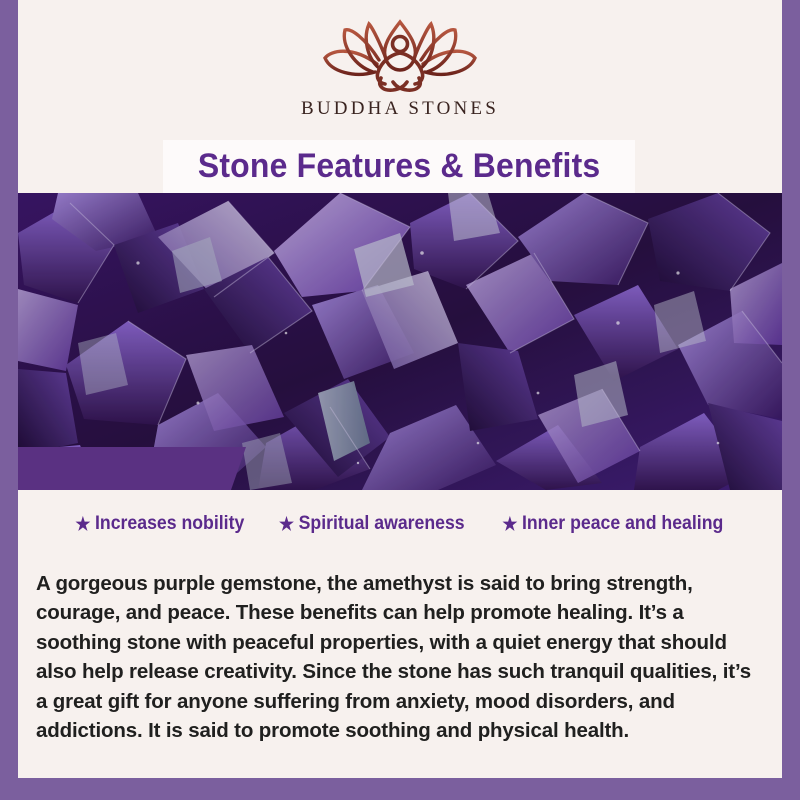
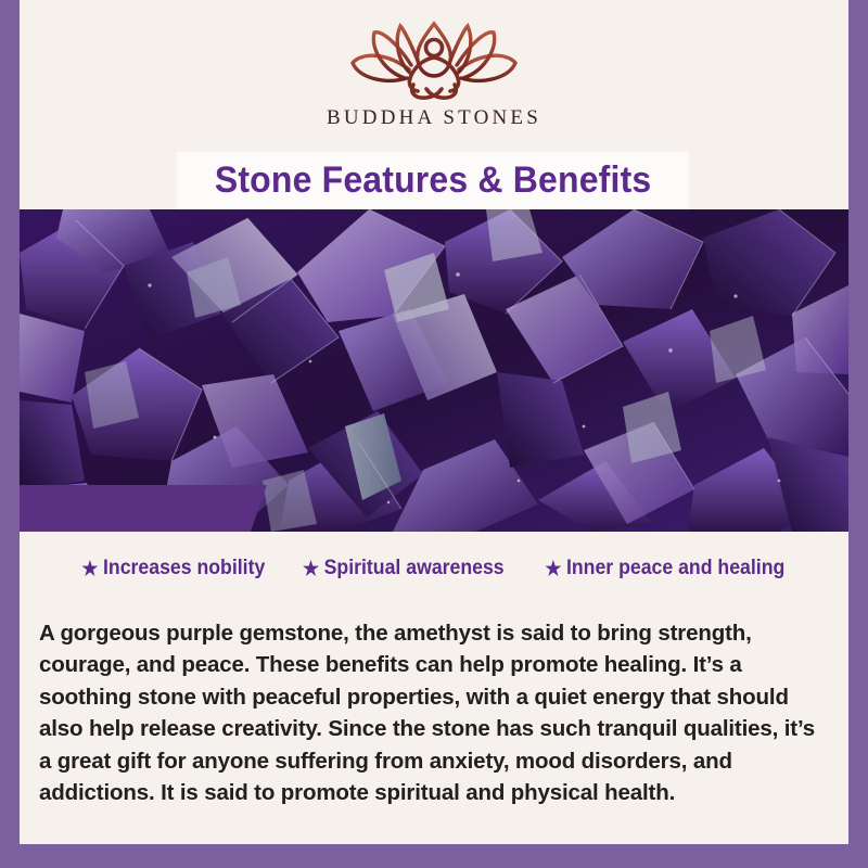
  BUDDHA STONES
  Stone Features & Benefits
  ★
  Increases nobility
  ★
  Spiritual awareness
  ★
  Inner peace and healing
- A gorgeous purple gemstone, the amethyst is said to bring strength, courage, and peace. These benefits can help promote healing. It’s a soothing stone with peaceful properties, with a quiet energy that should also help release creativity. Since the stone has such tranquil qualities, it’s a great gift for anyone suffering from anxiety, mood disorders, and addictions. It is said to promote soothing and physical health.
+ A gorgeous purple gemstone, the amethyst is said to bring strength, courage, and peace. These benefits can help promote healing. It’s a soothing stone with peaceful properties, with a quiet energy that should also help release creativity. Since the stone has such tranquil qualities, it’s a great gift for anyone suffering from anxiety, mood disorders, and addictions. It is said to promote spiritual and physical health.
